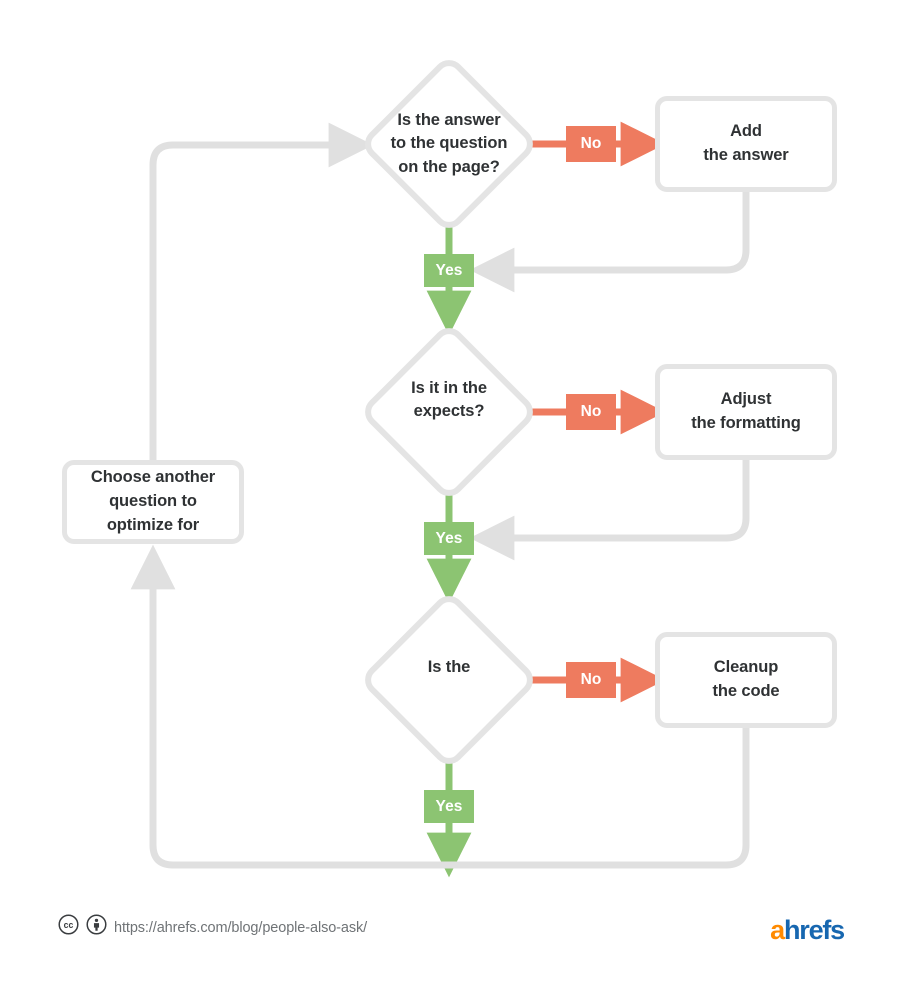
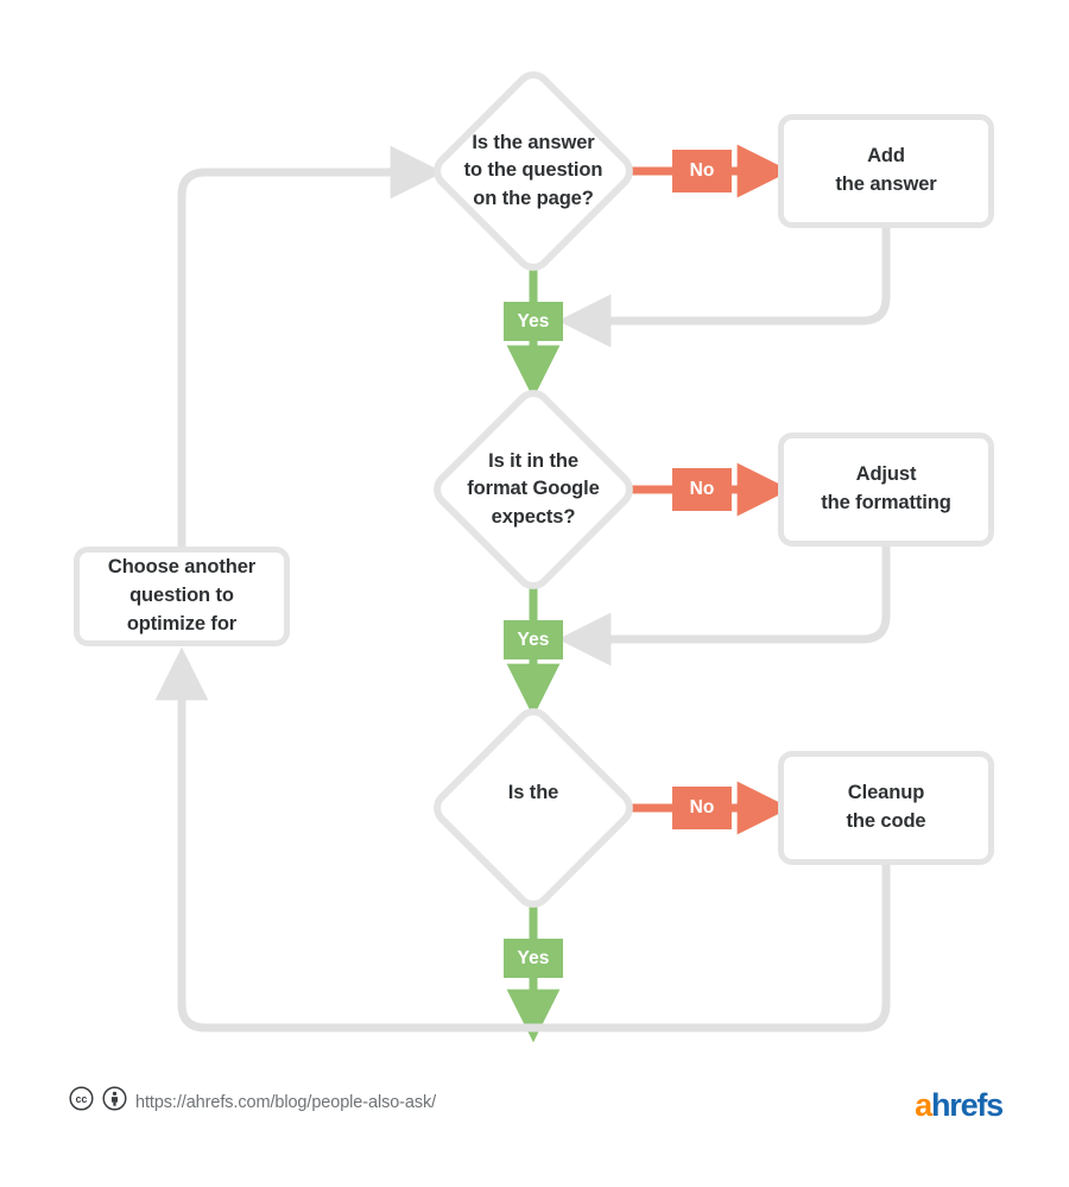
  Is the answer
  to the question
  on the page?
  Is it in the
+ format Google
  expects?
  Is the
  Add
  the answer
  Adjust
  the formatting
  Cleanup
  the code
  Choose another
  question to
  optimize for
  No
  No
  No
  Yes
  Yes
  Yes
  cc
  https://ahrefs.com/blog/people-also-ask/
  ahrefs
